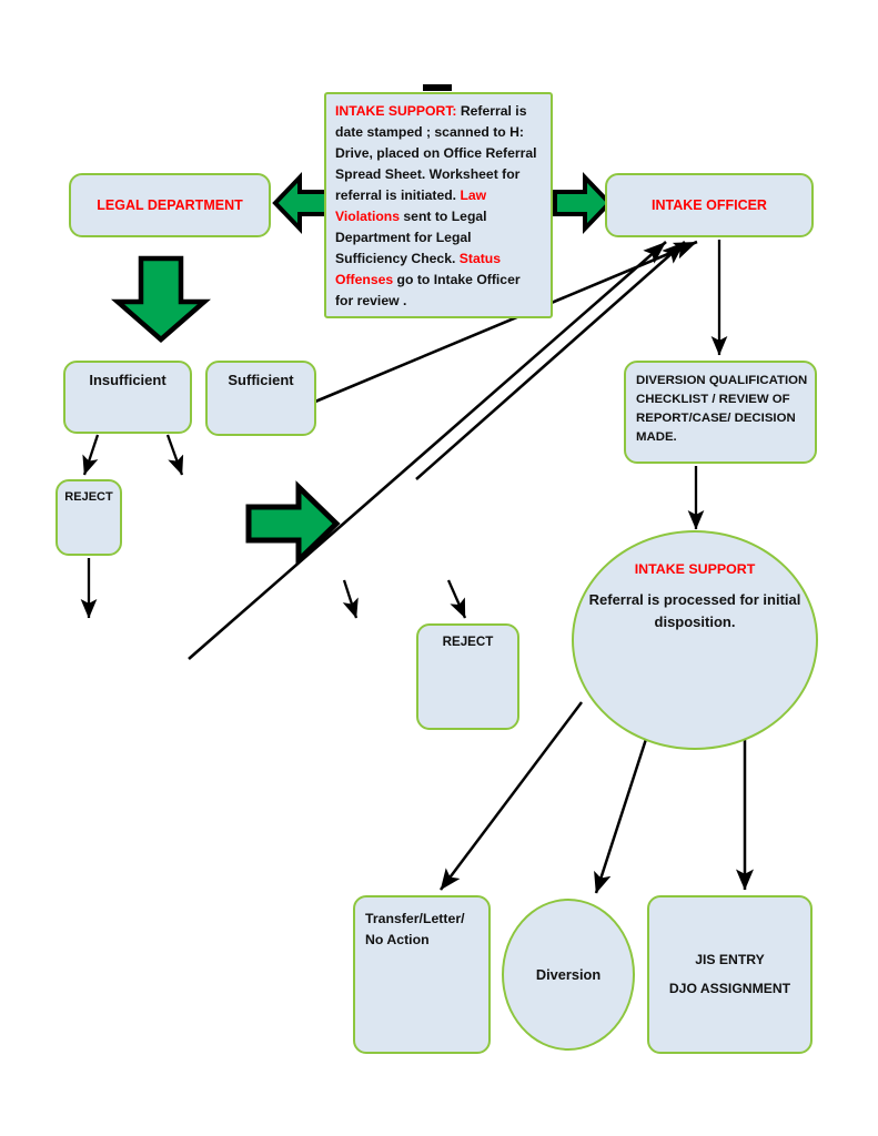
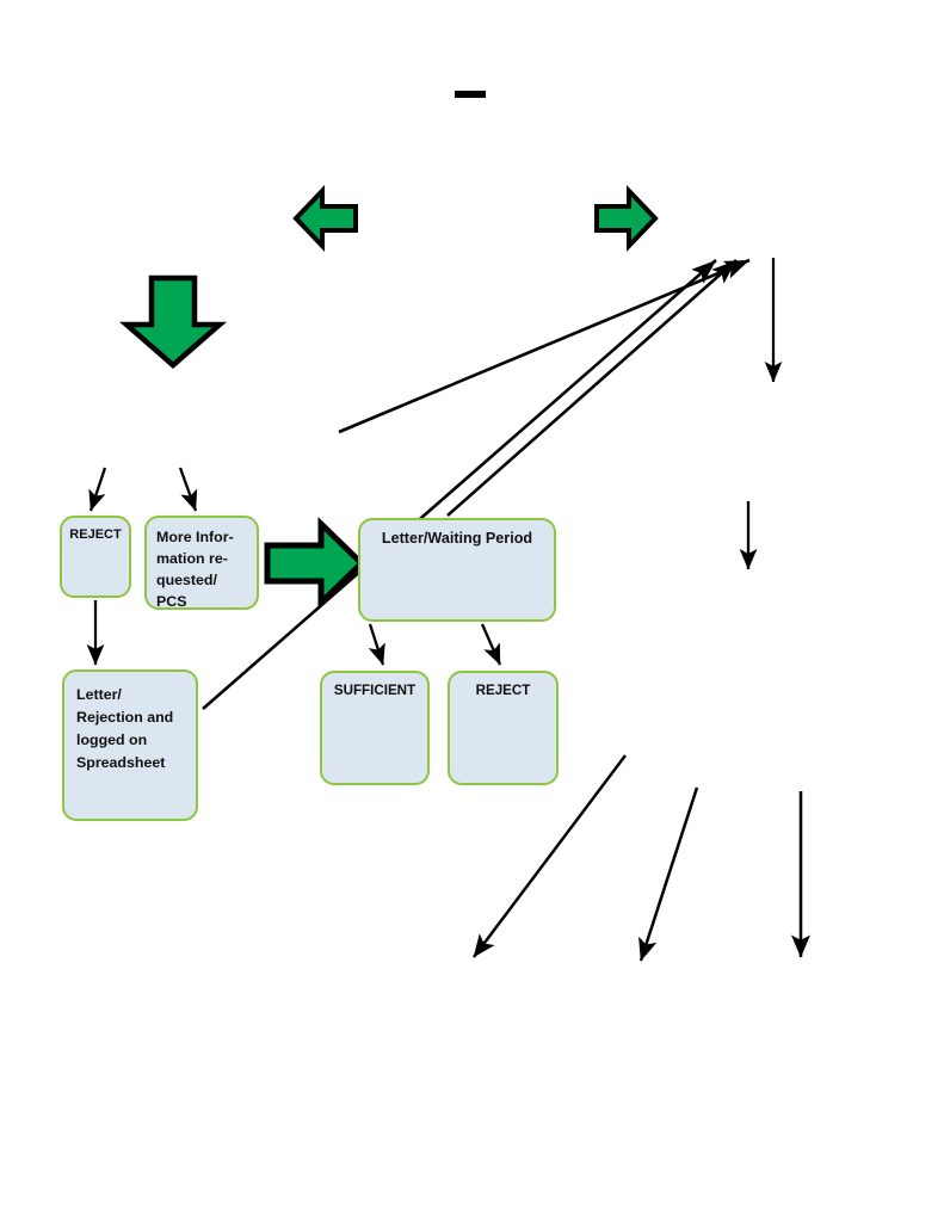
- INTAKE SUPPORT: Referral is date stamped ; scanned to H: Drive, placed on Office Referral Spread Sheet. Worksheet for referral is initiated. Law Violations sent to Legal Department for Legal Sufficiency Check. Status Offenses go to Intake Officer for review .
- LEGAL DEPARTMENT
- INTAKE OFFICER
- Insufficient
- Sufficient
  REJECT
+ More Infor-
+ mation re-
+ quested/ PCS
+ Letter/Waiting Period
+ Letter/
+ Rejection and
+ logged on
+ Spreadsheet
+ SUFFICIENT
  REJECT
- DIVERSION QUALIFICATION
- CHECKLIST / REVIEW OF
- REPORT/CASE/ DECISION
- MADE.
- INTAKE SUPPORT
- Referral is processed for initial disposition.
- Transfer/Letter/
- No Action
- Diversion
- JIS ENTRY
- DJO ASSIGNMENT
